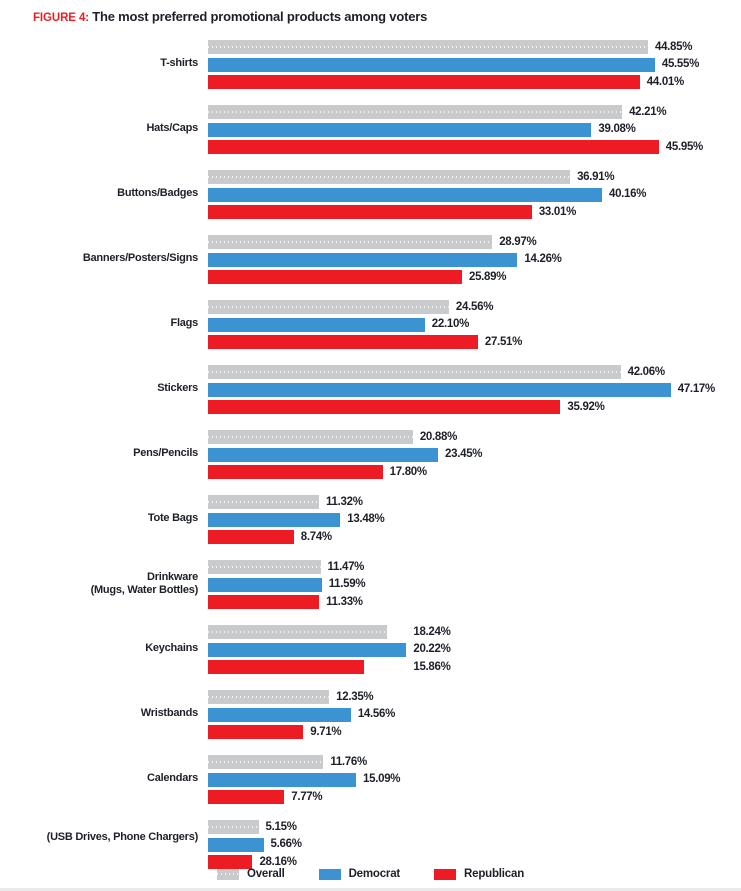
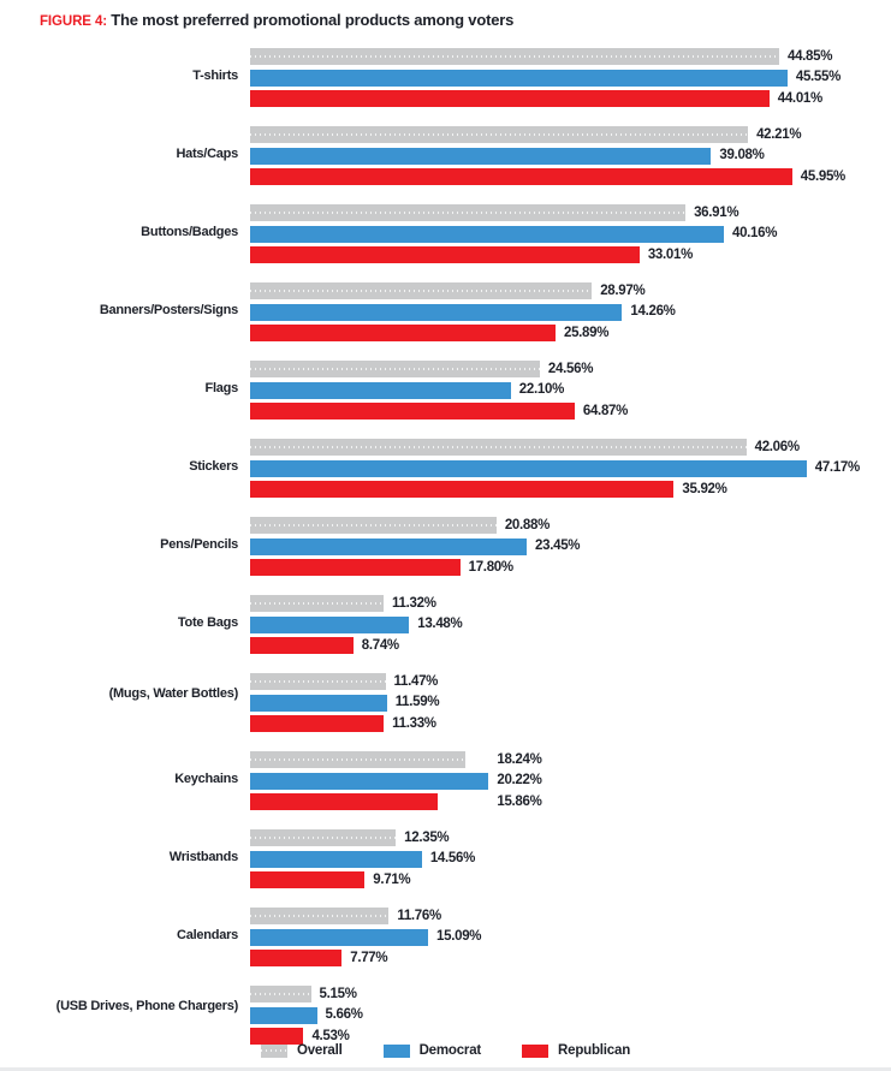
  FIGURE 4: The most preferred promotional products among voters
  T-shirts
  44.85%
  45.55%
  44.01%
  Hats/Caps
  42.21%
  39.08%
  45.95%
  Buttons/Badges
  36.91%
  40.16%
  33.01%
  Banners/Posters/Signs
  28.97%
  14.26%
  25.89%
  Flags
  24.56%
  22.10%
- 27.51%
+ 64.87%
  Stickers
  42.06%
  47.17%
  35.92%
  Pens/Pencils
  20.88%
  23.45%
  17.80%
  Tote Bags
  11.32%
  13.48%
  8.74%
- Drinkware
  (Mugs, Water Bottles)
  11.47%
  11.59%
  11.33%
  Keychains
  18.24%
  20.22%
  15.86%
  Wristbands
  12.35%
  14.56%
  9.71%
  Calendars
  11.76%
  15.09%
  7.77%
  (USB Drives, Phone Chargers)
  5.15%
  5.66%
- 28.16%
+ 4.53%
  Overall
  Democrat
  Republican
